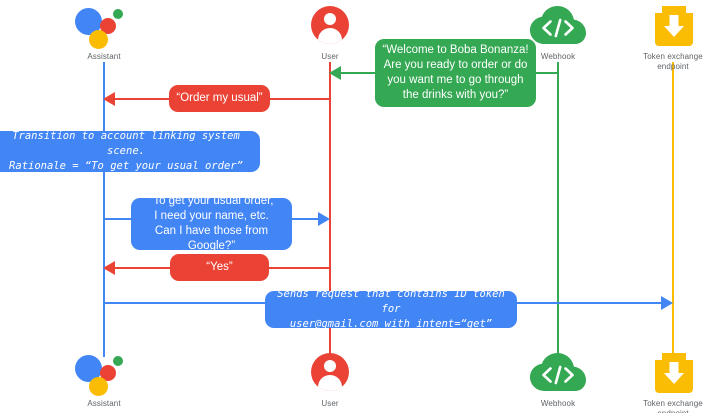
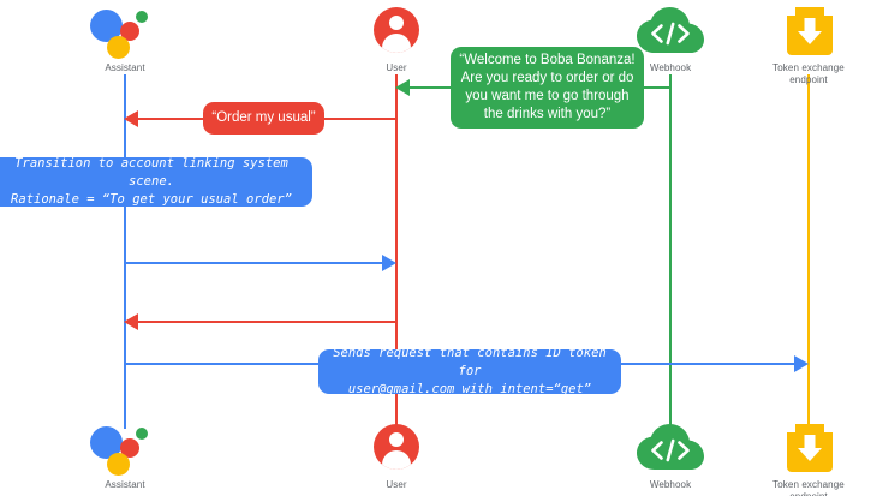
  Assistant
  User
  Webhook
  Token exchange
  endpoint
  “Welcome to Boba Bonanza!
  Are you ready to order or do
  you want me to go through
  the drinks with you?”
  “Order my usual”
  Transition to account linking system scene.
  Rationale = “To get your usual order”
- “To get your usual order,
- I need your name, etc.
- Can I have those from Google?”
- “Yes”
  Sends request that contains ID token for
  user@gmail.com with intent=“get”
  Assistant
  User
  Webhook
  Token exchange
